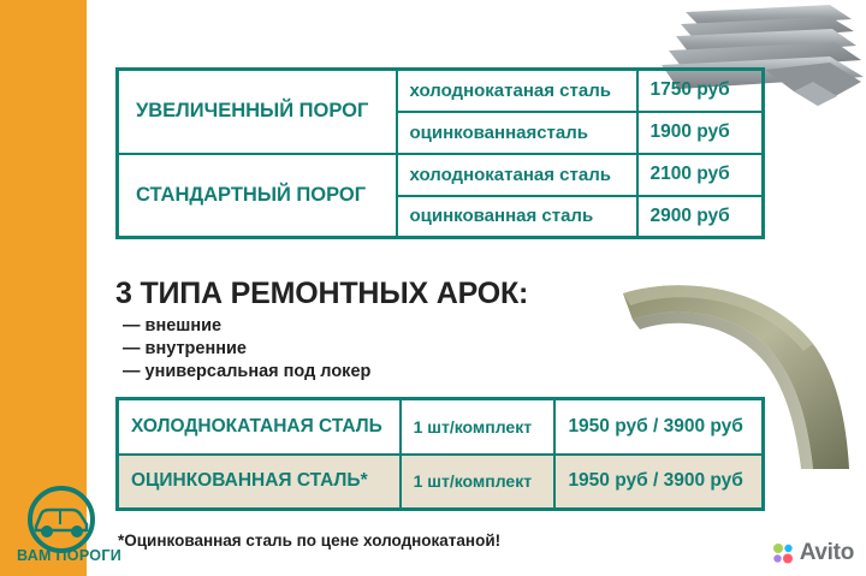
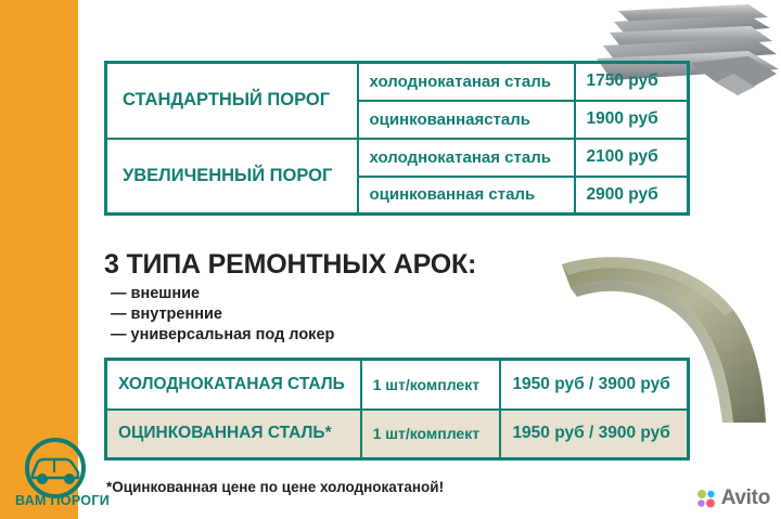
- УВЕЛИЧЕННЫЙ ПОРОГ	холоднокатаная сталь	1750 руб
+ СТАНДАРТНЫЙ ПОРОГ	холоднокатаная сталь	1750 руб
  оцинкованнаясталь	1900 руб
- СТАНДАРТНЫЙ ПОРОГ	холоднокатаная сталь	2100 руб
+ УВЕЛИЧЕННЫЙ ПОРОГ	холоднокатаная сталь	2100 руб
  оцинкованная сталь	2900 руб
  3 ТИПА РЕМОНТНЫХ АРОК:
  — внешние
  — внутренние
  — универсальная под локер
  ХОЛОДНОКАТАНАЯ СТАЛЬ	1 шт/комплект	1950 руб / 3900 руб
  ОЦИНКОВАННАЯ СТАЛЬ*	1 шт/комплект	1950 руб / 3900 руб
- *Оцинкованная сталь по цене холоднокатаной!
+ *Оцинкованная цене по цене холоднокатаной!
  ВАМ ПОРОГИ
  Avito
